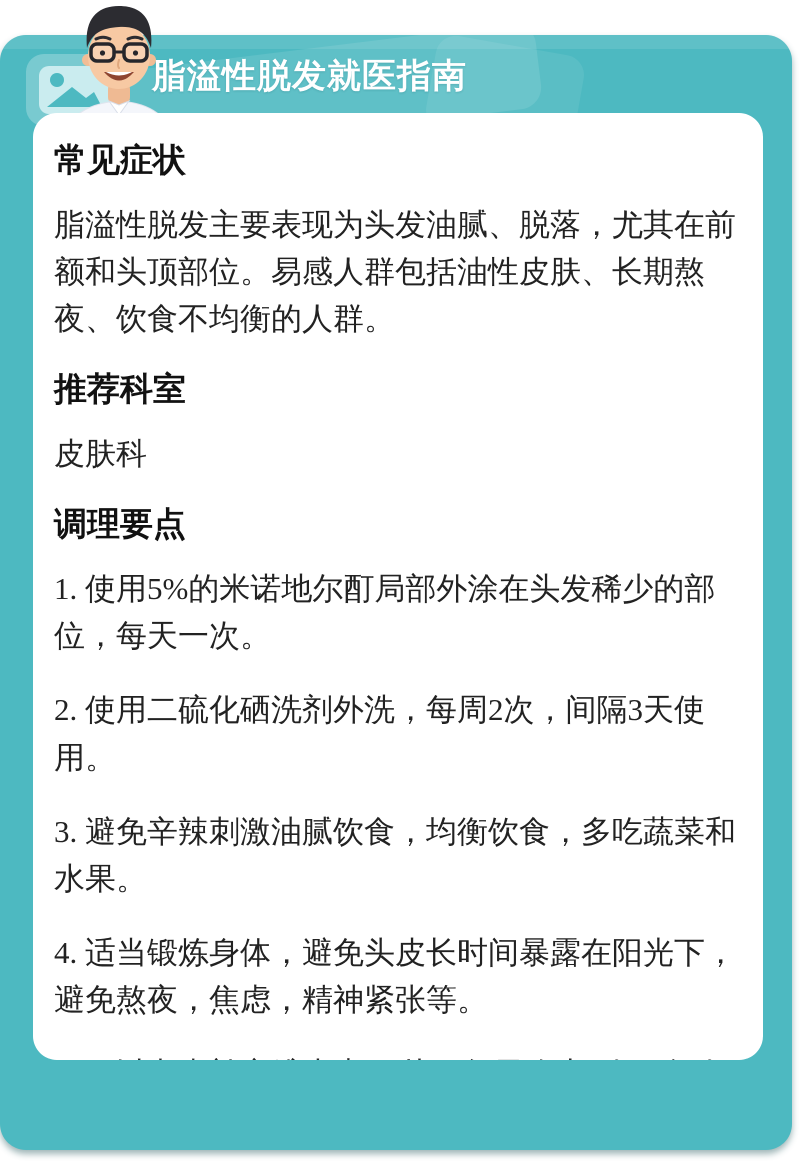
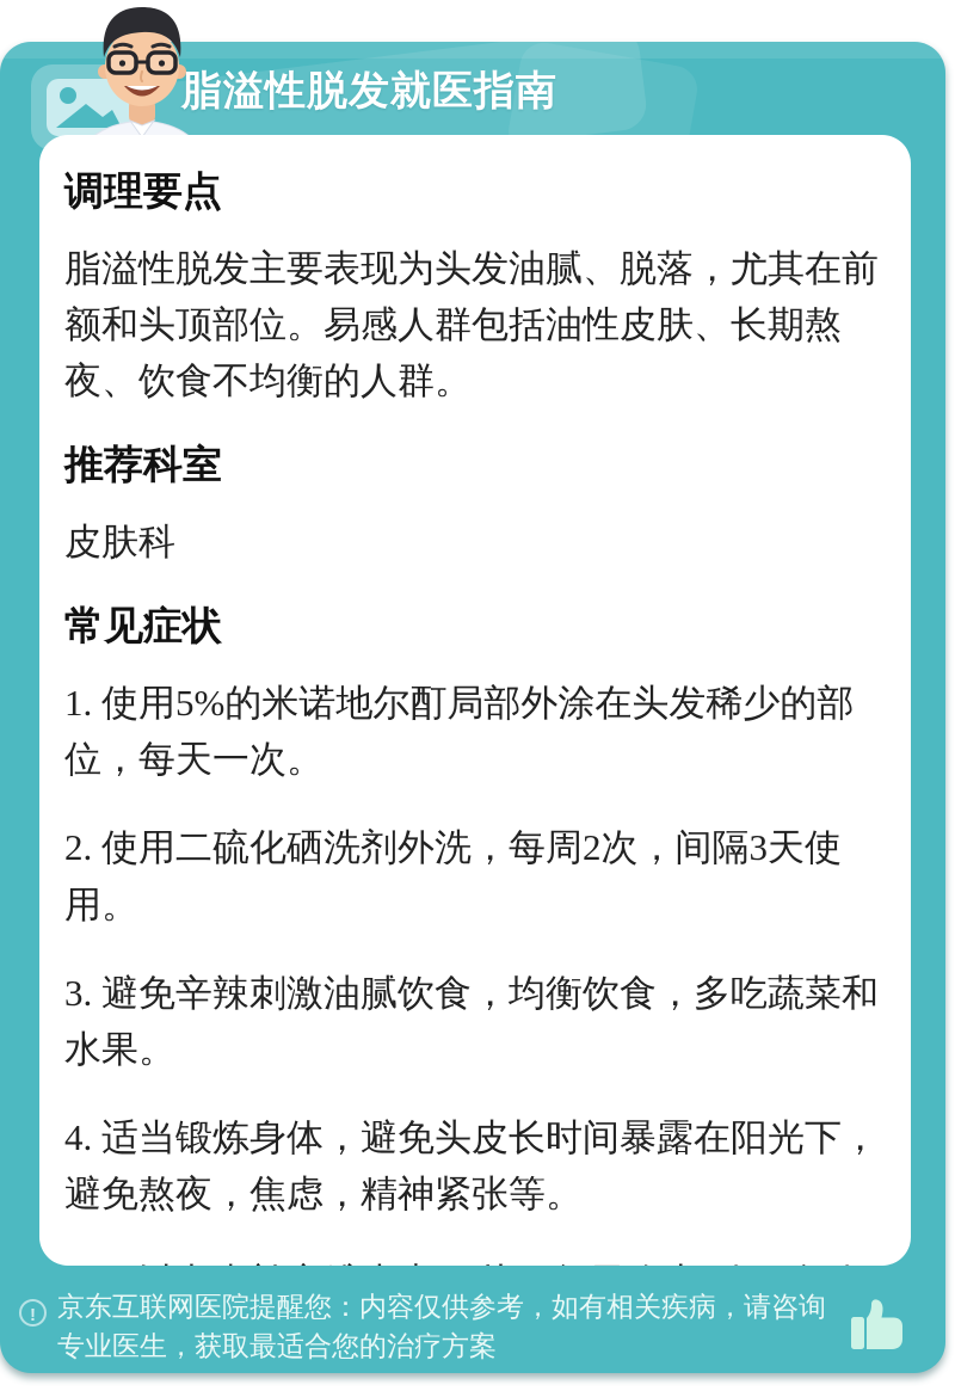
  脂溢性脱发就医指南
- 常见症状
+ 调理要点
  脂溢性脱发主要表现为头发油腻、脱落，尤其在前额和头顶部位。易感人群包括油性皮肤、长期熬夜、饮食不均衡的人群。
  推荐科室
  皮肤科
- 调理要点
+ 常见症状
  1. 使用5%的米诺地尔酊局部外涂在头发稀少的部位，每天一次。
  2. 使用二硫化硒洗剂外洗，每周2次，间隔3天使用。
  3. 避免辛辣刺激油腻饮食，均衡饮食，多吃蔬菜和水果。
  4. 适当锻炼身体，避免头皮长时间暴露在阳光下，避免熬夜，焦虑，精神紧张等。
+ !
+ 京东互联网医院提醒您：内容仅供参考，如有相关疾病，请咨询专业医生，获取最适合您的治疗方案
